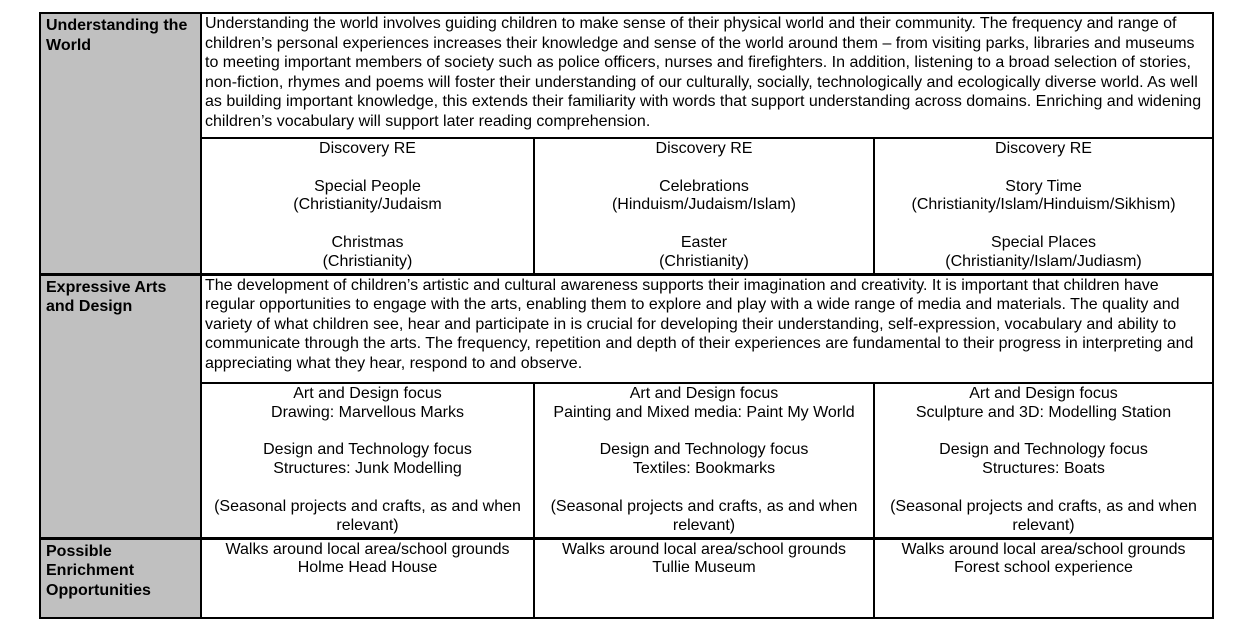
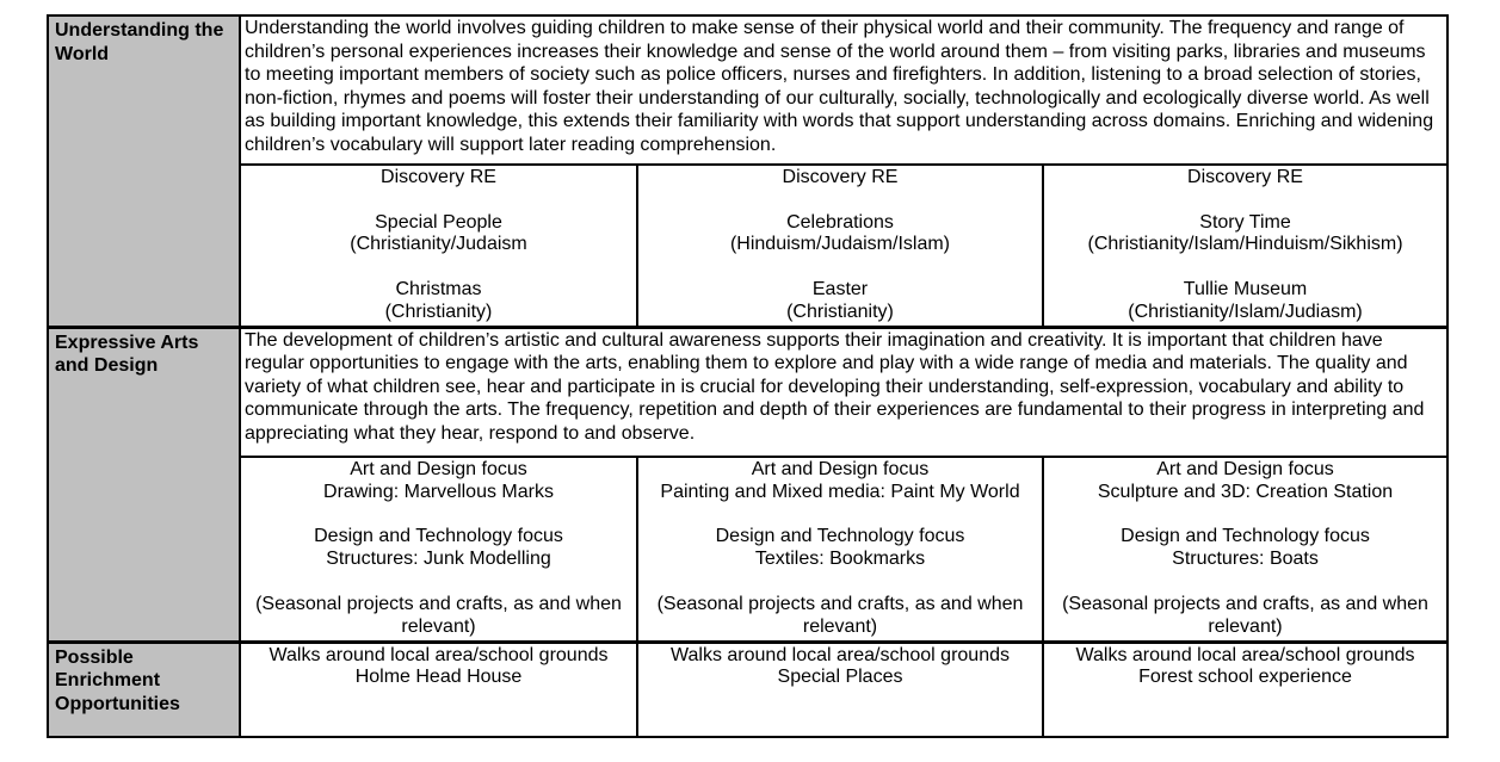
  Understanding the World	Understanding the world involves guiding children to make sense of their physical world and their community. The frequency and range of children’s personal experiences increases their knowledge and sense of the world around them – from visiting parks, libraries and museums to meeting important members of society such as police officers, nurses and firefighters. In addition, listening to a broad selection of stories, non-fiction, rhymes and poems will foster their understanding of our culturally, socially, technologically and ecologically diverse world. As well as building important knowledge, this extends their familiarity with words that support understanding across domains. Enriching and widening children’s vocabulary will support later reading comprehension.
- Discovery RE Special People(Christianity/Judaism Christmas(Christianity)	Discovery RE Celebrations(Hinduism/Judaism/Islam) Easter(Christianity)	Discovery RE Story Time(Christianity/Islam/Hinduism/Sikhism) Special Places(Christianity/Islam/Judiasm)
+ Discovery RE Special People(Christianity/Judaism Christmas(Christianity)	Discovery RE Celebrations(Hinduism/Judaism/Islam) Easter(Christianity)	Discovery RE Story Time(Christianity/Islam/Hinduism/Sikhism) Tullie Museum(Christianity/Islam/Judiasm)
  Expressive Arts and Design	The development of children’s artistic and cultural awareness supports their imagination and creativity. It is important that children have regular opportunities to engage with the arts, enabling them to explore and play with a wide range of media and materials. The quality and variety of what children see, hear and participate in is crucial for developing their understanding, self-expression, vocabulary and ability to communicate through the arts. The frequency, repetition and depth of their experiences are fundamental to their progress in interpreting and appreciating what they hear, respond to and observe.
- Art and Design focusDrawing: Marvellous Marks Design and Technology focusStructures: Junk Modelling (Seasonal projects and crafts, as and when relevant)	Art and Design focusPainting and Mixed media: Paint My World Design and Technology focusTextiles: Bookmarks (Seasonal projects and crafts, as and when relevant)	Art and Design focusSculpture and 3D: Modelling Station Design and Technology focusStructures: Boats (Seasonal projects and crafts, as and when relevant)
+ Art and Design focusDrawing: Marvellous Marks Design and Technology focusStructures: Junk Modelling (Seasonal projects and crafts, as and when relevant)	Art and Design focusPainting and Mixed media: Paint My World Design and Technology focusTextiles: Bookmarks (Seasonal projects and crafts, as and when relevant)	Art and Design focusSculpture and 3D: Creation Station Design and Technology focusStructures: Boats (Seasonal projects and crafts, as and when relevant)
- Possible Enrichment Opportunities	Walks around local area/school groundsHolme Head House	Walks around local area/school groundsTullie Museum	Walks around local area/school groundsForest school experience
+ Possible Enrichment Opportunities	Walks around local area/school groundsHolme Head House	Walks around local area/school groundsSpecial Places	Walks around local area/school groundsForest school experience
